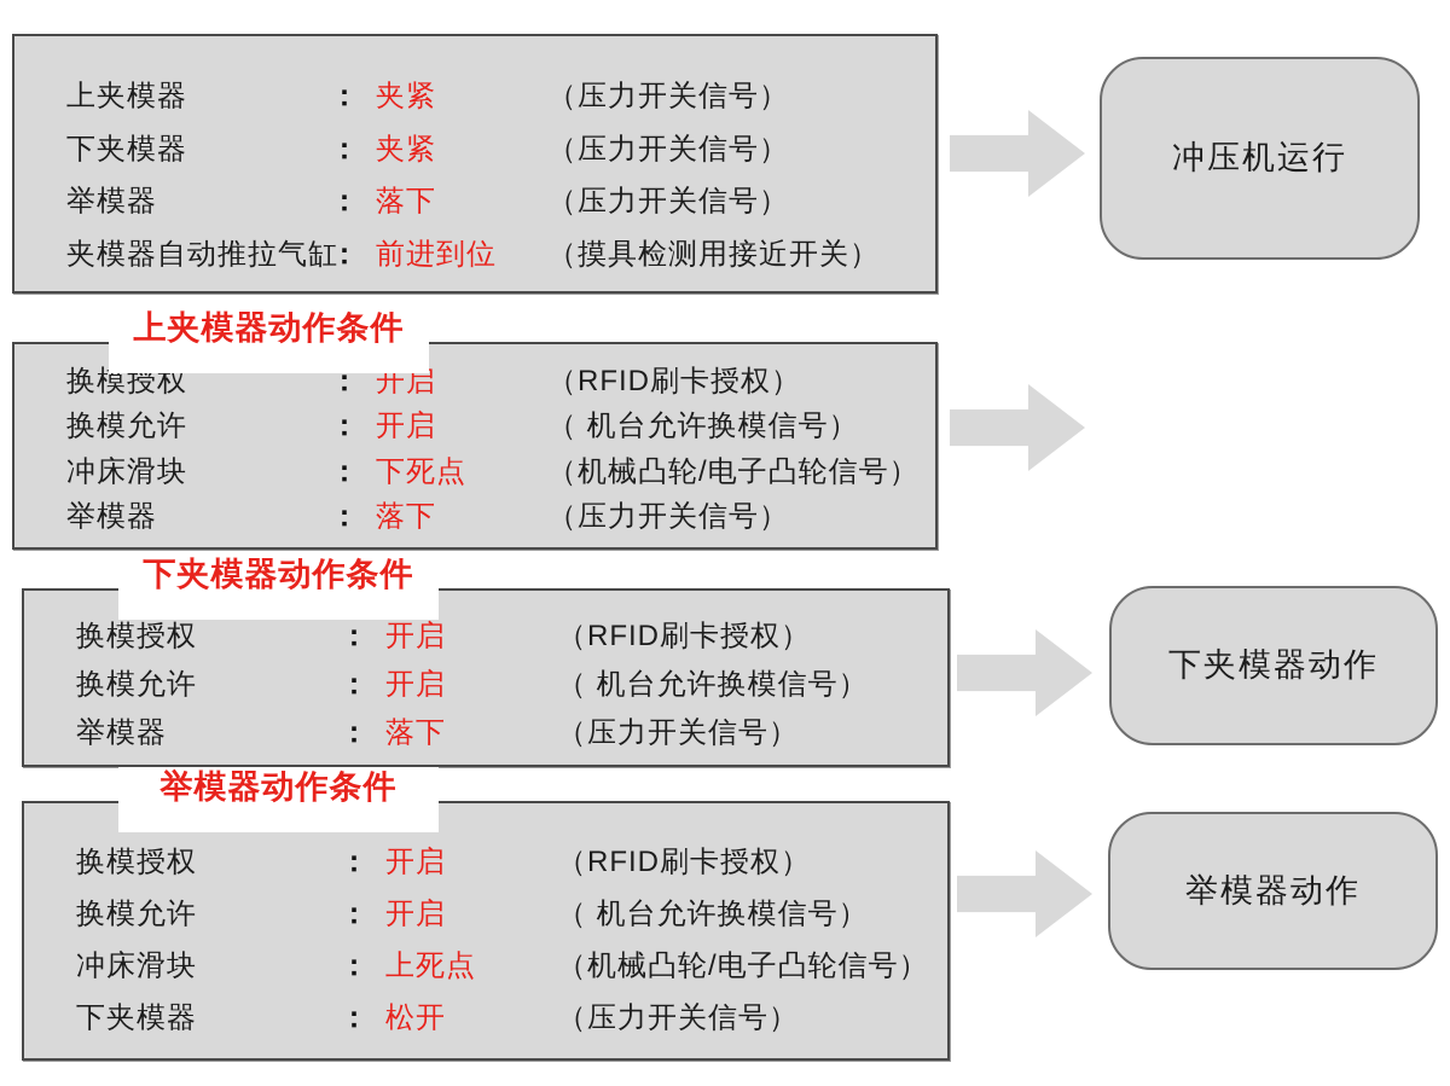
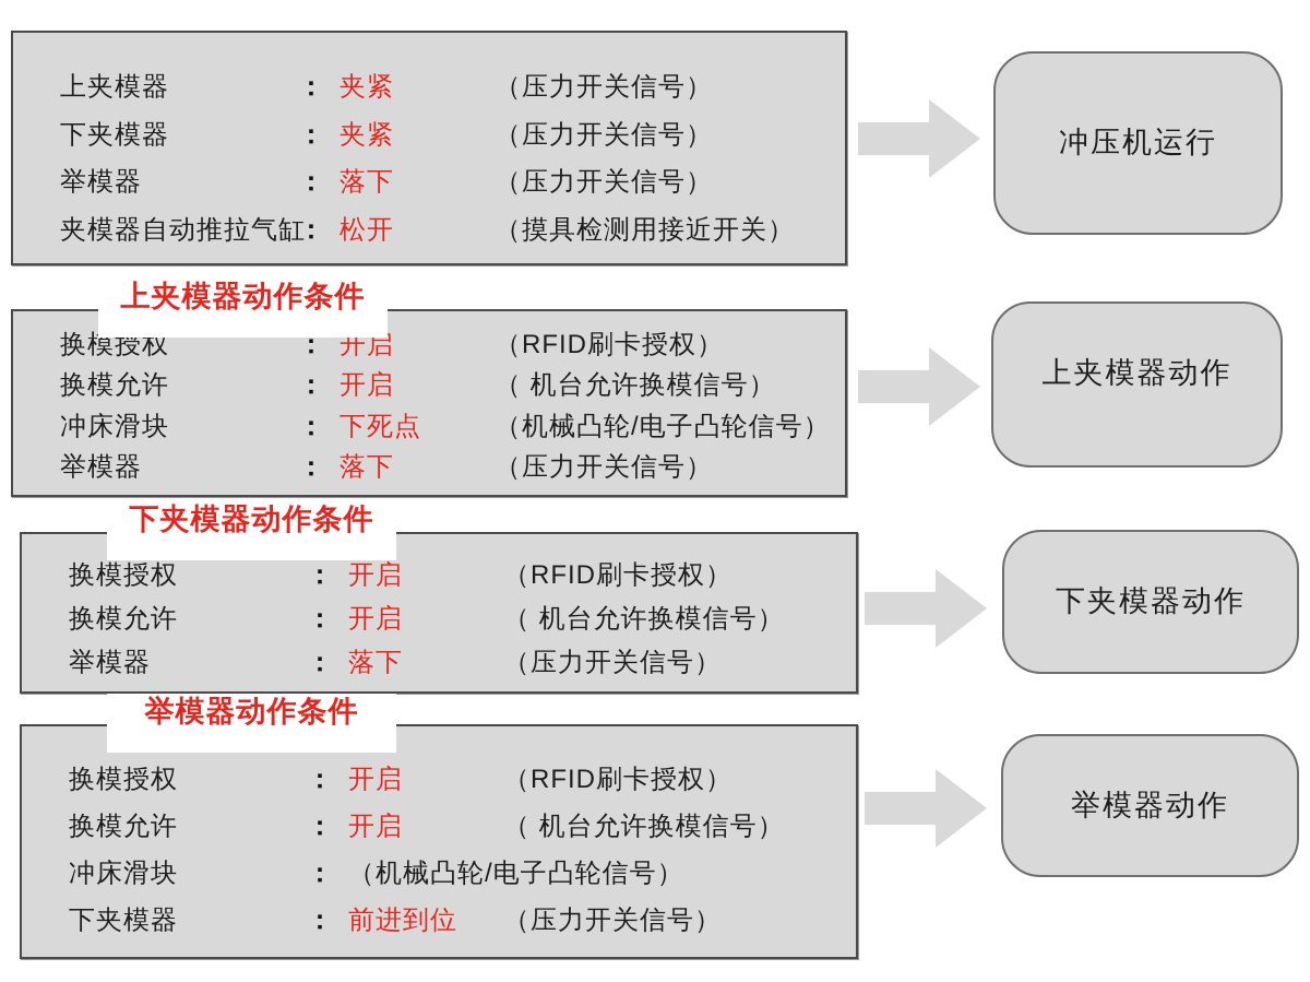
  上夹模器
  ：
  夹紧
  （压力开关信号）
  下夹模器
  ：
  夹紧
  （压力开关信号）
  举模器
  ：
  落下
  （压力开关信号）
  夹模器自动推拉气缸
  ：
- 前进到位
+ 松开
  （摸具检测用接近开关）
  上夹模器动作条件
  换模授权
  ：
  开启
  （RFID刷卡授权）
  换模允许
  ：
  开启
  （ 机台允许换模信号）
  冲床滑块
  ：
  下死点
  （机械凸轮/电子凸轮信号）
  举模器
  ：
  落下
  （压力开关信号）
  下夹模器动作条件
  换模授权
  ：
  开启
  （RFID刷卡授权）
  换模允许
  ：
  开启
  （ 机台允许换模信号）
  举模器
  ：
  落下
  （压力开关信号）
  举模器动作条件
  换模授权
  ：
  开启
  （RFID刷卡授权）
  换模允许
  ：
  开启
  （ 机台允许换模信号）
  冲床滑块
  ：
- 上死点
  （机械凸轮/电子凸轮信号）
  下夹模器
  ：
- 松开
+ 前进到位
  （压力开关信号）
  冲压机运行
+ 上夹模器动作
  下夹模器动作
  举模器动作
